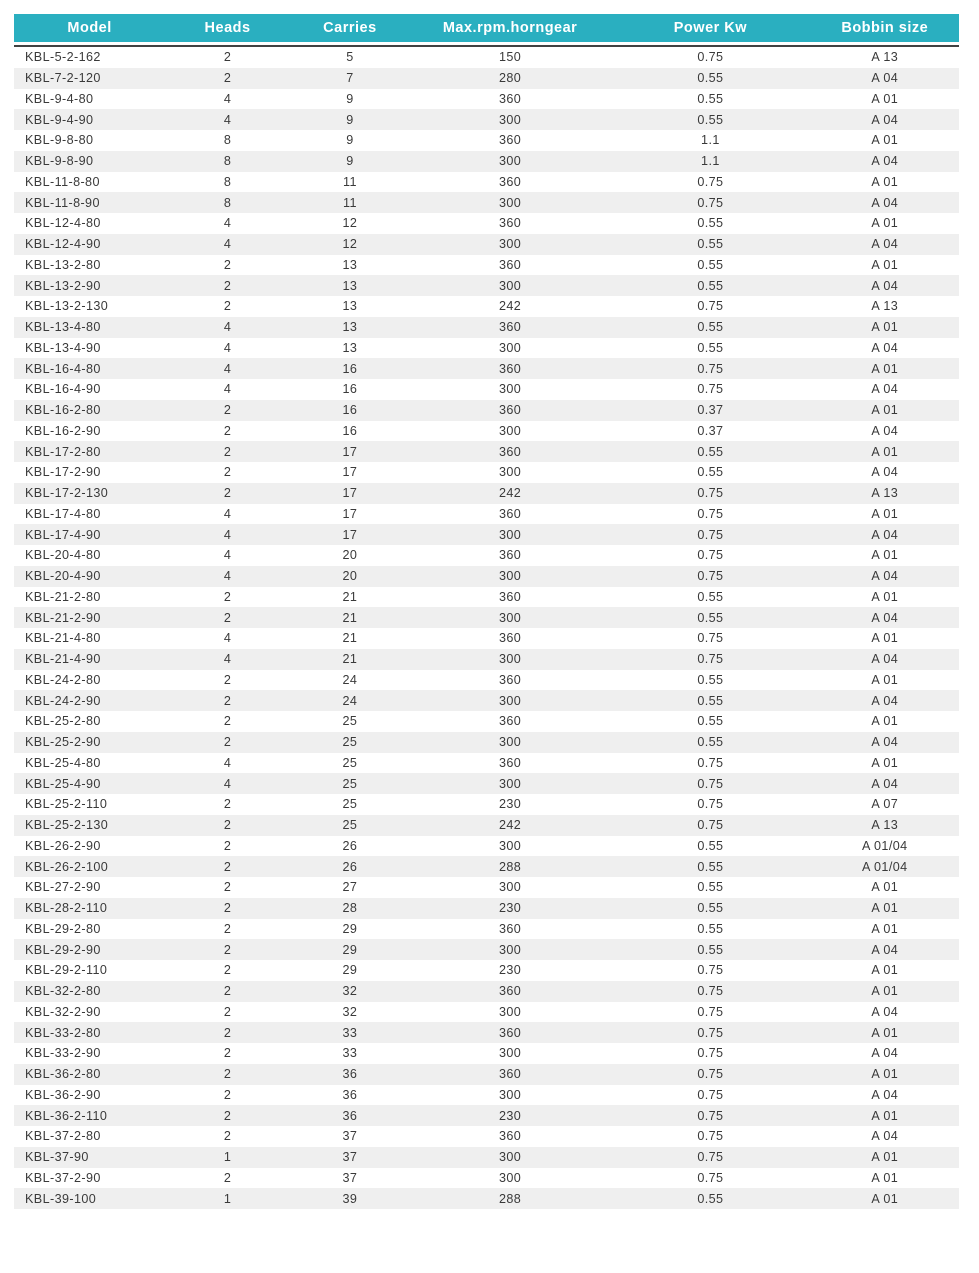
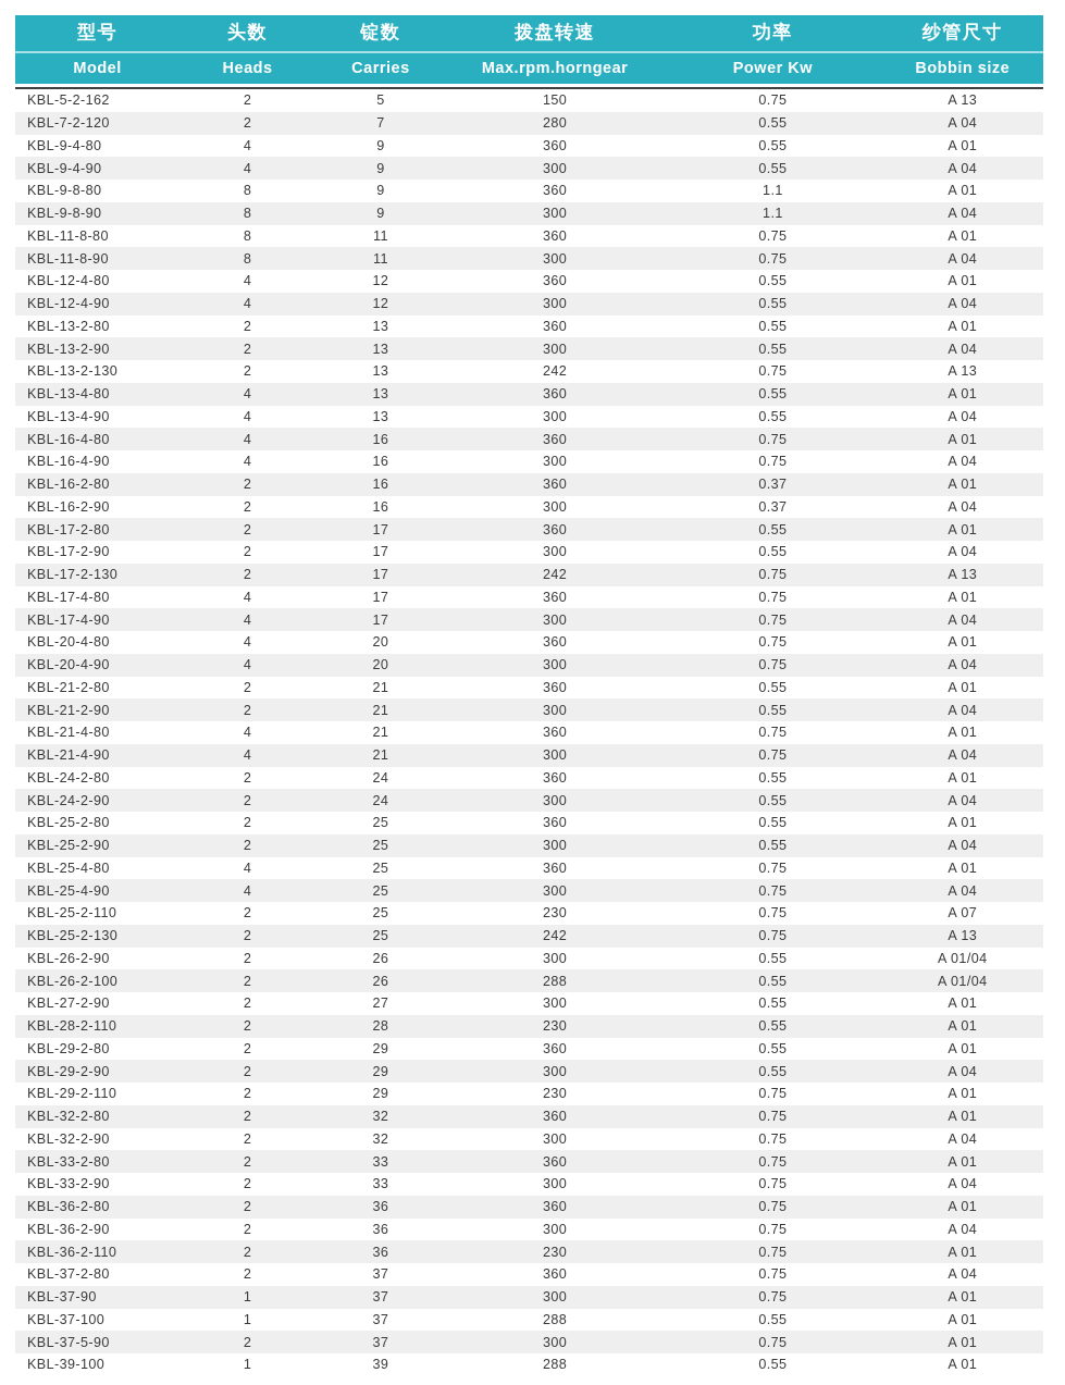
+ 型号	头数	锭数	拨盘转速	功率	纱管尺寸
  Model	Heads	Carries	Max.rpm.horngear	Power Kw	Bobbin size
  KBL-5-2-162	2	5	150	0.75	A 13
  KBL-7-2-120	2	7	280	0.55	A 04
  KBL-9-4-80	4	9	360	0.55	A 01
  KBL-9-4-90	4	9	300	0.55	A 04
  KBL-9-8-80	8	9	360	1.1	A 01
  KBL-9-8-90	8	9	300	1.1	A 04
  KBL-11-8-80	8	11	360	0.75	A 01
  KBL-11-8-90	8	11	300	0.75	A 04
  KBL-12-4-80	4	12	360	0.55	A 01
  KBL-12-4-90	4	12	300	0.55	A 04
  KBL-13-2-80	2	13	360	0.55	A 01
  KBL-13-2-90	2	13	300	0.55	A 04
  KBL-13-2-130	2	13	242	0.75	A 13
  KBL-13-4-80	4	13	360	0.55	A 01
  KBL-13-4-90	4	13	300	0.55	A 04
  KBL-16-4-80	4	16	360	0.75	A 01
  KBL-16-4-90	4	16	300	0.75	A 04
  KBL-16-2-80	2	16	360	0.37	A 01
  KBL-16-2-90	2	16	300	0.37	A 04
  KBL-17-2-80	2	17	360	0.55	A 01
  KBL-17-2-90	2	17	300	0.55	A 04
  KBL-17-2-130	2	17	242	0.75	A 13
  KBL-17-4-80	4	17	360	0.75	A 01
  KBL-17-4-90	4	17	300	0.75	A 04
  KBL-20-4-80	4	20	360	0.75	A 01
  KBL-20-4-90	4	20	300	0.75	A 04
  KBL-21-2-80	2	21	360	0.55	A 01
  KBL-21-2-90	2	21	300	0.55	A 04
  KBL-21-4-80	4	21	360	0.75	A 01
  KBL-21-4-90	4	21	300	0.75	A 04
  KBL-24-2-80	2	24	360	0.55	A 01
  KBL-24-2-90	2	24	300	0.55	A 04
  KBL-25-2-80	2	25	360	0.55	A 01
  KBL-25-2-90	2	25	300	0.55	A 04
  KBL-25-4-80	4	25	360	0.75	A 01
  KBL-25-4-90	4	25	300	0.75	A 04
  KBL-25-2-110	2	25	230	0.75	A 07
  KBL-25-2-130	2	25	242	0.75	A 13
  KBL-26-2-90	2	26	300	0.55	A 01/04
  KBL-26-2-100	2	26	288	0.55	A 01/04
  KBL-27-2-90	2	27	300	0.55	A 01
  KBL-28-2-110	2	28	230	0.55	A 01
  KBL-29-2-80	2	29	360	0.55	A 01
  KBL-29-2-90	2	29	300	0.55	A 04
  KBL-29-2-110	2	29	230	0.75	A 01
  KBL-32-2-80	2	32	360	0.75	A 01
  KBL-32-2-90	2	32	300	0.75	A 04
  KBL-33-2-80	2	33	360	0.75	A 01
  KBL-33-2-90	2	33	300	0.75	A 04
  KBL-36-2-80	2	36	360	0.75	A 01
  KBL-36-2-90	2	36	300	0.75	A 04
  KBL-36-2-110	2	36	230	0.75	A 01
  KBL-37-2-80	2	37	360	0.75	A 04
  KBL-37-90	1	37	300	0.75	A 01
+ KBL-37-100	1	37	288	0.55	A 01
- KBL-37-2-90	2	37	300	0.75	A 01
+ KBL-37-5-90	2	37	300	0.75	A 01
  KBL-39-100	1	39	288	0.55	A 01
